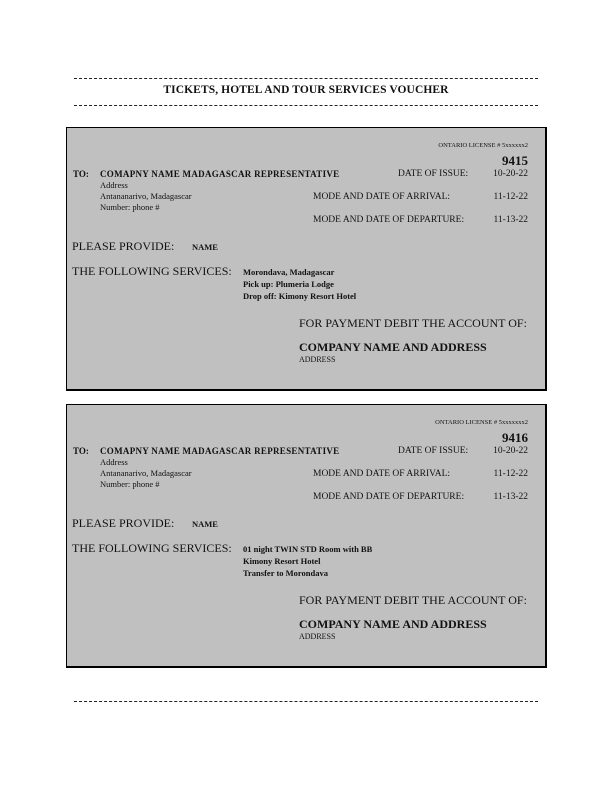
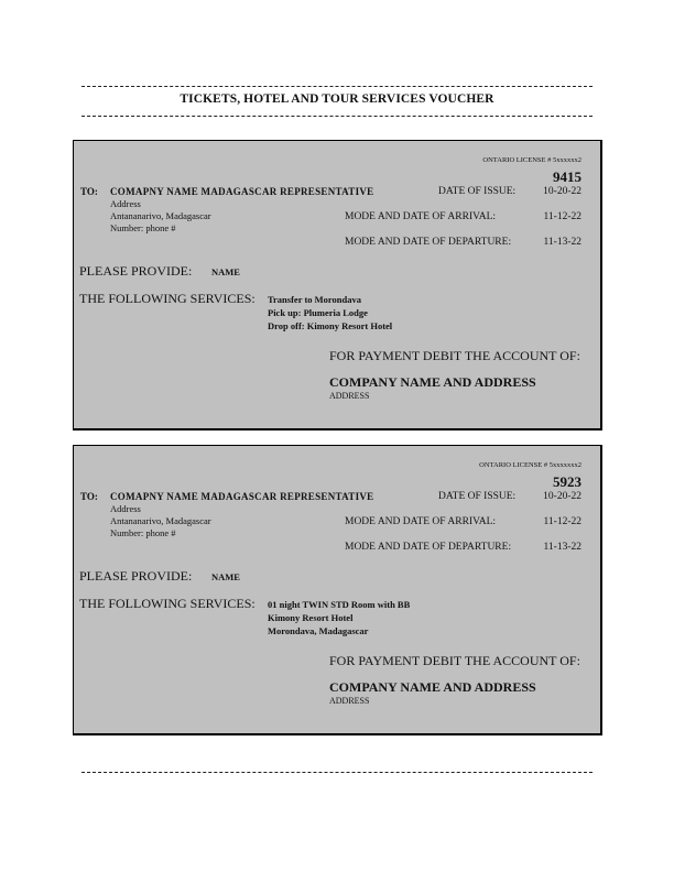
  TICKETS, HOTEL AND TOUR SERVICES VOUCHER
  9415
  TO:
  COMAPNY NAME MADAGASCAR REPRESENTATIVE
  Address
  Antananarivo, Madagascar
  Number: phone #
  DATE OF ISSUE:
  10-20-22
  MODE AND DATE OF ARRIVAL:
  11-12-22
  MODE AND DATE OF DEPARTURE:
  11-13-22
  PLEASE PROVIDE:
  NAME
  THE FOLLOWING SERVICES:
- Morondava, Madagascar
+ Transfer to Morondava
  Pick up: Plumeria Lodge
  Drop off: Kimony Resort Hotel
  FOR PAYMENT DEBIT THE ACCOUNT OF:
  COMPANY NAME AND ADDRESS
  ADDRESS
- 9416
+ 5923
  TO:
  COMAPNY NAME MADAGASCAR REPRESENTATIVE
  Address
  Antananarivo, Madagascar
  Number: phone #
  DATE OF ISSUE:
  10-20-22
  MODE AND DATE OF ARRIVAL:
  11-12-22
  MODE AND DATE OF DEPARTURE:
  11-13-22
  PLEASE PROVIDE:
  NAME
  THE FOLLOWING SERVICES:
  01 night TWIN STD Room with BB
  Kimony Resort Hotel
- Transfer to Morondava
+ Morondava, Madagascar
  FOR PAYMENT DEBIT THE ACCOUNT OF:
  COMPANY NAME AND ADDRESS
  ADDRESS
